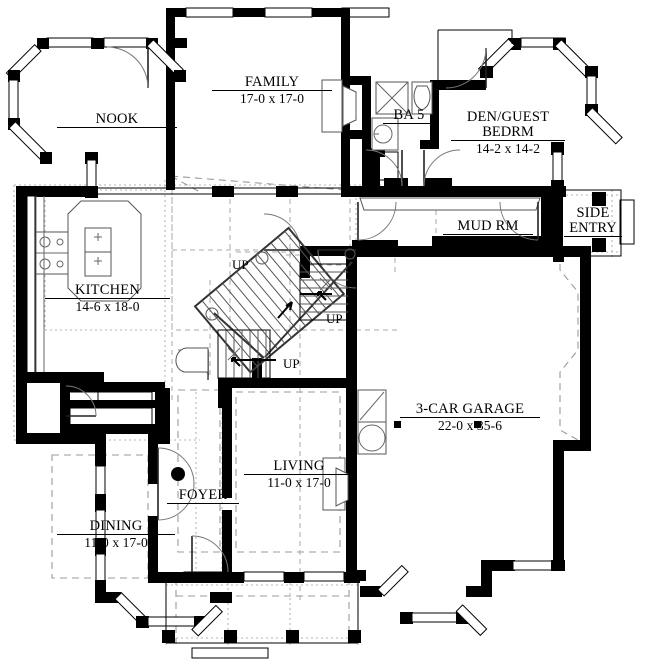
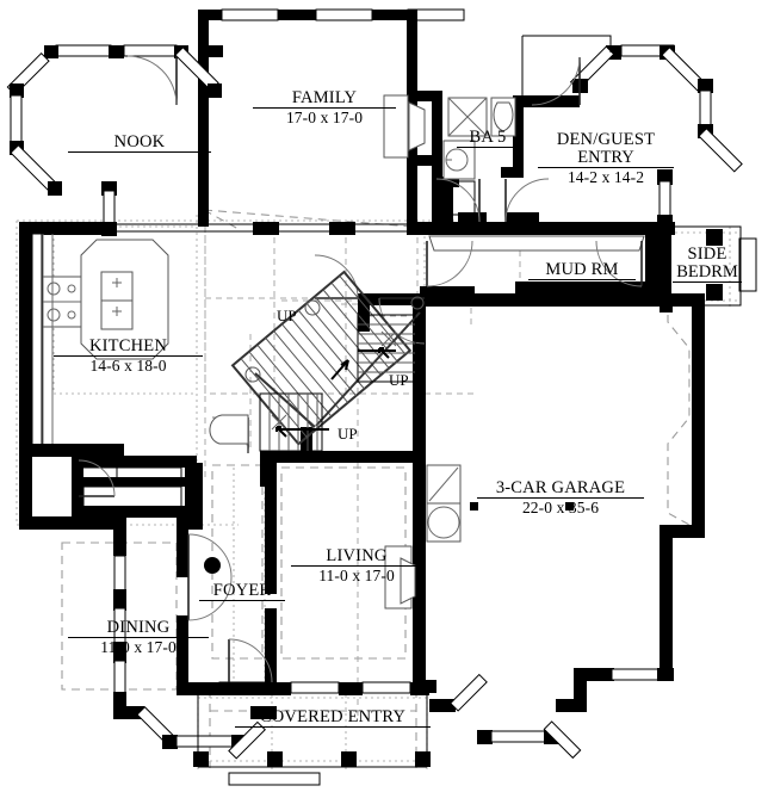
  NOOK
  FAMILY
  17-0 x 17-0
  BA 5
  DEN/GUEST
- BEDRM
+ ENTRY
  14-2 x 14-2
  MUD RM
  SIDE
- ENTRY
+ BEDRM
  KITCHEN
  14-6 x 18-0
  3-CAR GARAGE
  22-0 x 35-6
  LIVING
  11-0 x 17-0
  FOYER
  DINING
  11-0 x 17-0
+ COVERED ENTRY
  UP
  UP
  UP
